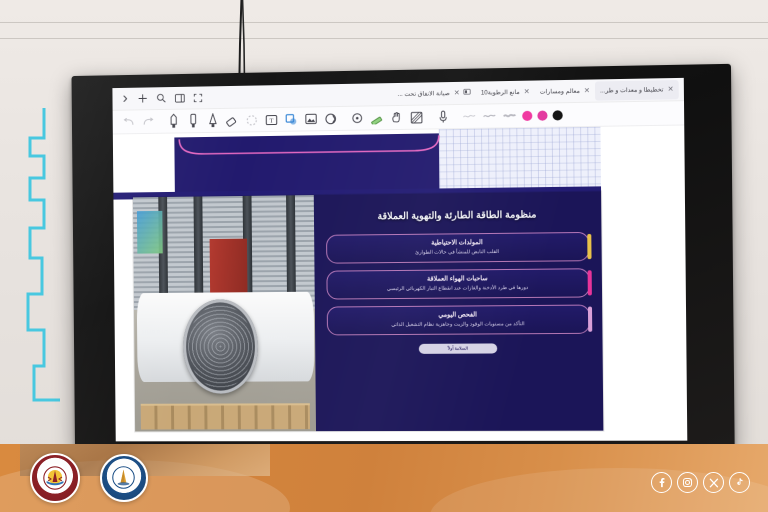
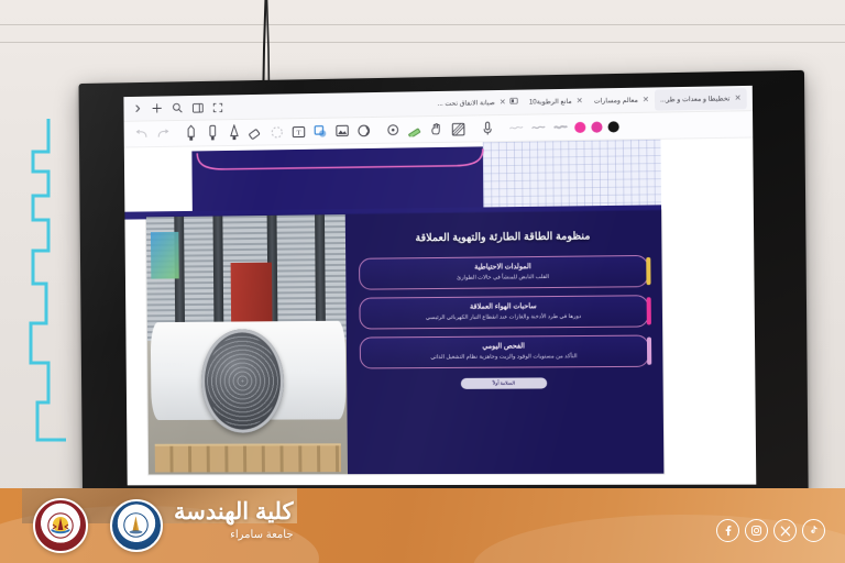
+ كلية الهندسة
+ جامعة سامراء
